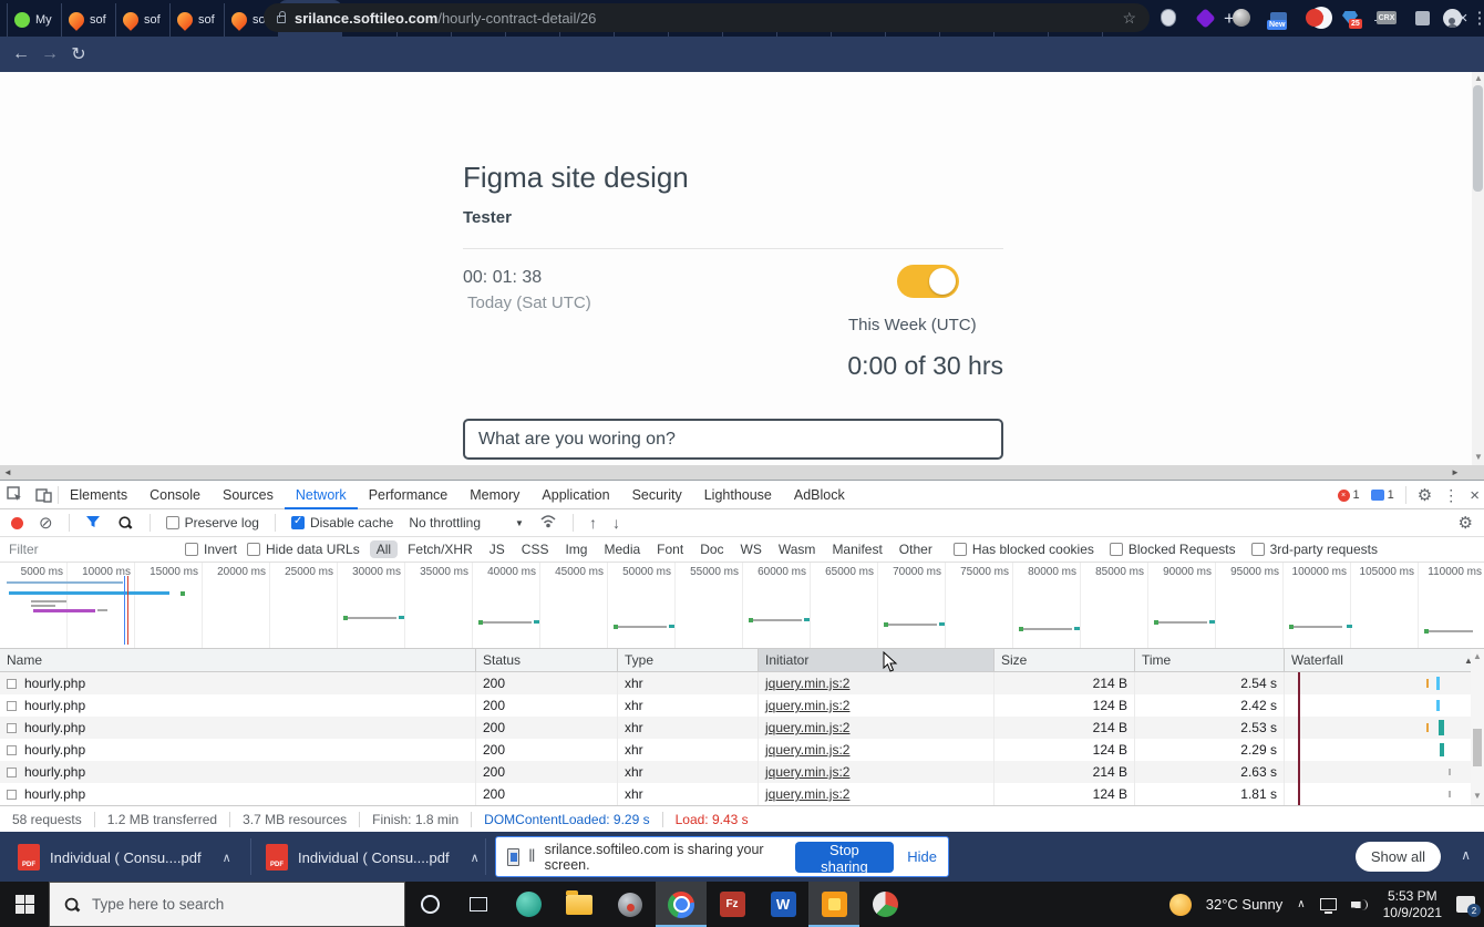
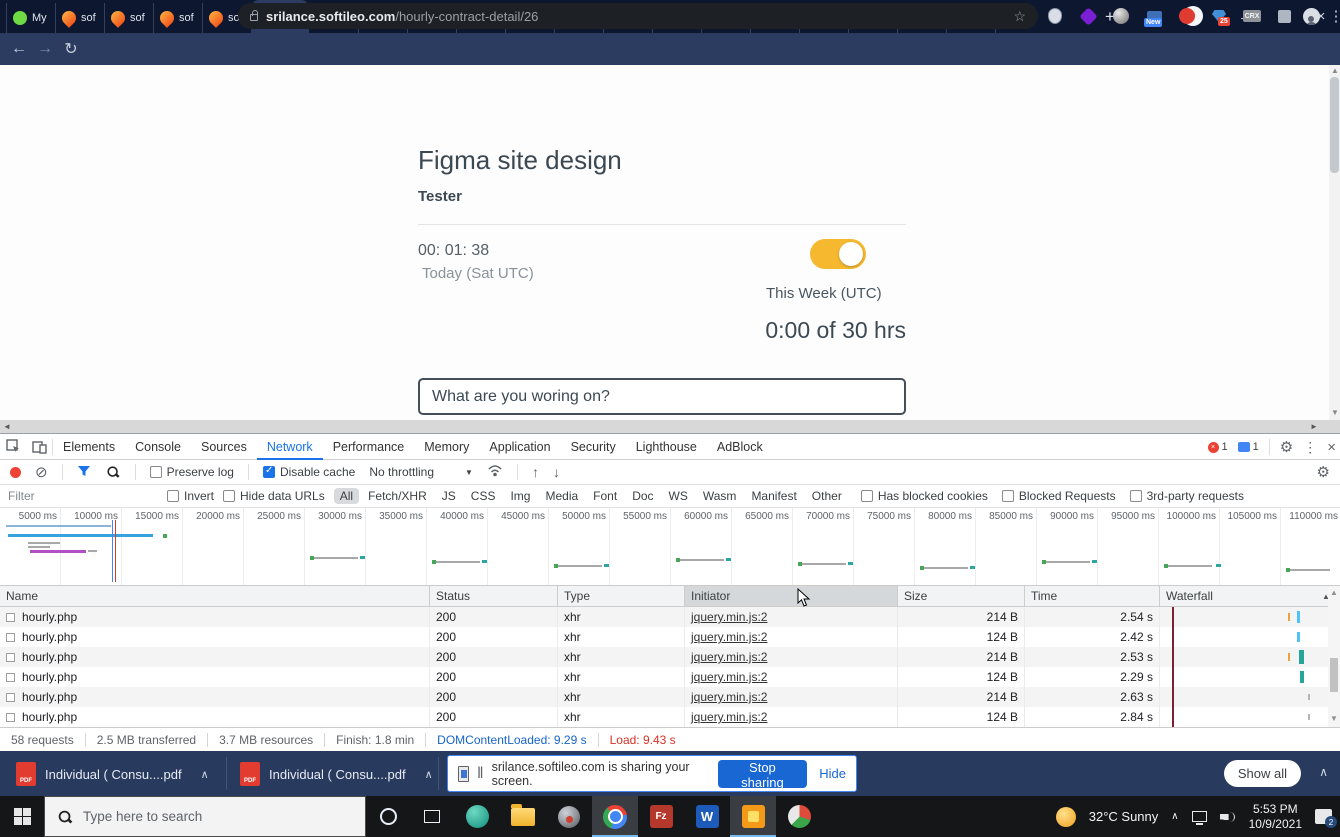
  My
  sof
  sof
  sof
  +
  ×
  ←
  →
  ↻
  srilance.softileo.com/hourly-contract-detail/26
  ☆
  ⋮
  Figma site design
  Tester
  00: 01: 38
  Today (Sat UTC)
  This Week (UTC)
  0:00 of 30 hrs
  What are you woring on?
  ▲
  ▼
  ◄
  ►
  Elements
  Console
  Sources
  Network
  Performance
  Memory
  Application
  Security
  Lighthouse
  AdBlock
  1
  1
  ⚙
  ⋮
  ×
  ⊘
  Preserve log
  Disable cache
  No throttling
  ▼
  ↑
  ↓
  ⚙
  Filter
  Invert
  Hide data URLs
  All
  Fetch/XHR
  JS
  CSS
  Img
  Media
  Font
  Doc
  WS
  Wasm
  Manifest
  Other
  Has blocked cookies
  Blocked Requests
  3rd-party requests
  5000 ms
  10000 ms
  15000 ms
  20000 ms
  25000 ms
  30000 ms
  35000 ms
  40000 ms
  45000 ms
  50000 ms
  55000 ms
  60000 ms
  65000 ms
  70000 ms
  75000 ms
  80000 ms
  85000 ms
  90000 ms
  95000 ms
  100000 ms
  105000 ms
  110000 ms
  Name
  Status
  Type
  Initiator
  Size
  Time
  Waterfall
  hourly.php
  200
  xhr
  jquery.min.js:2
  214 B
  2.54 s
  hourly.php
  200
  xhr
  jquery.min.js:2
  124 B
  2.42 s
  hourly.php
  200
  xhr
  jquery.min.js:2
  214 B
  2.53 s
  hourly.php
  200
  xhr
  jquery.min.js:2
  124 B
  2.29 s
  hourly.php
  200
  xhr
  jquery.min.js:2
  214 B
  2.63 s
  hourly.php
  200
  xhr
  jquery.min.js:2
  124 B
- 1.81 s
+ 2.84 s
  ▲
  ▲
  ▼
  58 requests
- 1.2 MB transferred
+ 2.5 MB transferred
  3.7 MB resources
  Finish: 1.8 min
  DOMContentLoaded: 9.29 s
  Load: 9.43 s
  Individual ( Consu....pdf
  ∧
  Individual ( Consu....pdf
  ∧
  ‖
  srilance.softileo.com is sharing your screen.
  Stop sharing
  Hide
  Show all
  ∧
  Type here to search
  Fz
  W
  32°C Sunny
  ∧
  5:53 PM
  10/9/2021
  2
